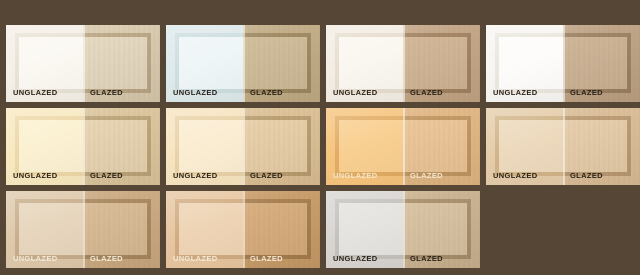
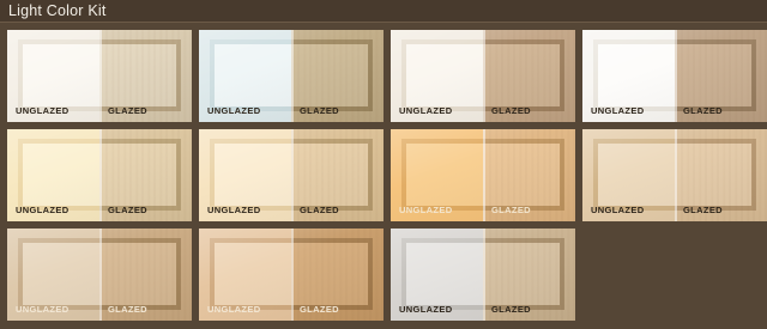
+ Light Color Kit
  UNGLAZED
  GLAZED
  UNGLAZED
  GLAZED
  UNGLAZED
  GLAZED
  UNGLAZED
  GLAZED
  UNGLAZED
  GLAZED
  UNGLAZED
  GLAZED
  UNGLAZED
  GLAZED
  UNGLAZED
  GLAZED
  UNGLAZED
  GLAZED
  UNGLAZED
  GLAZED
  UNGLAZED
  GLAZED
